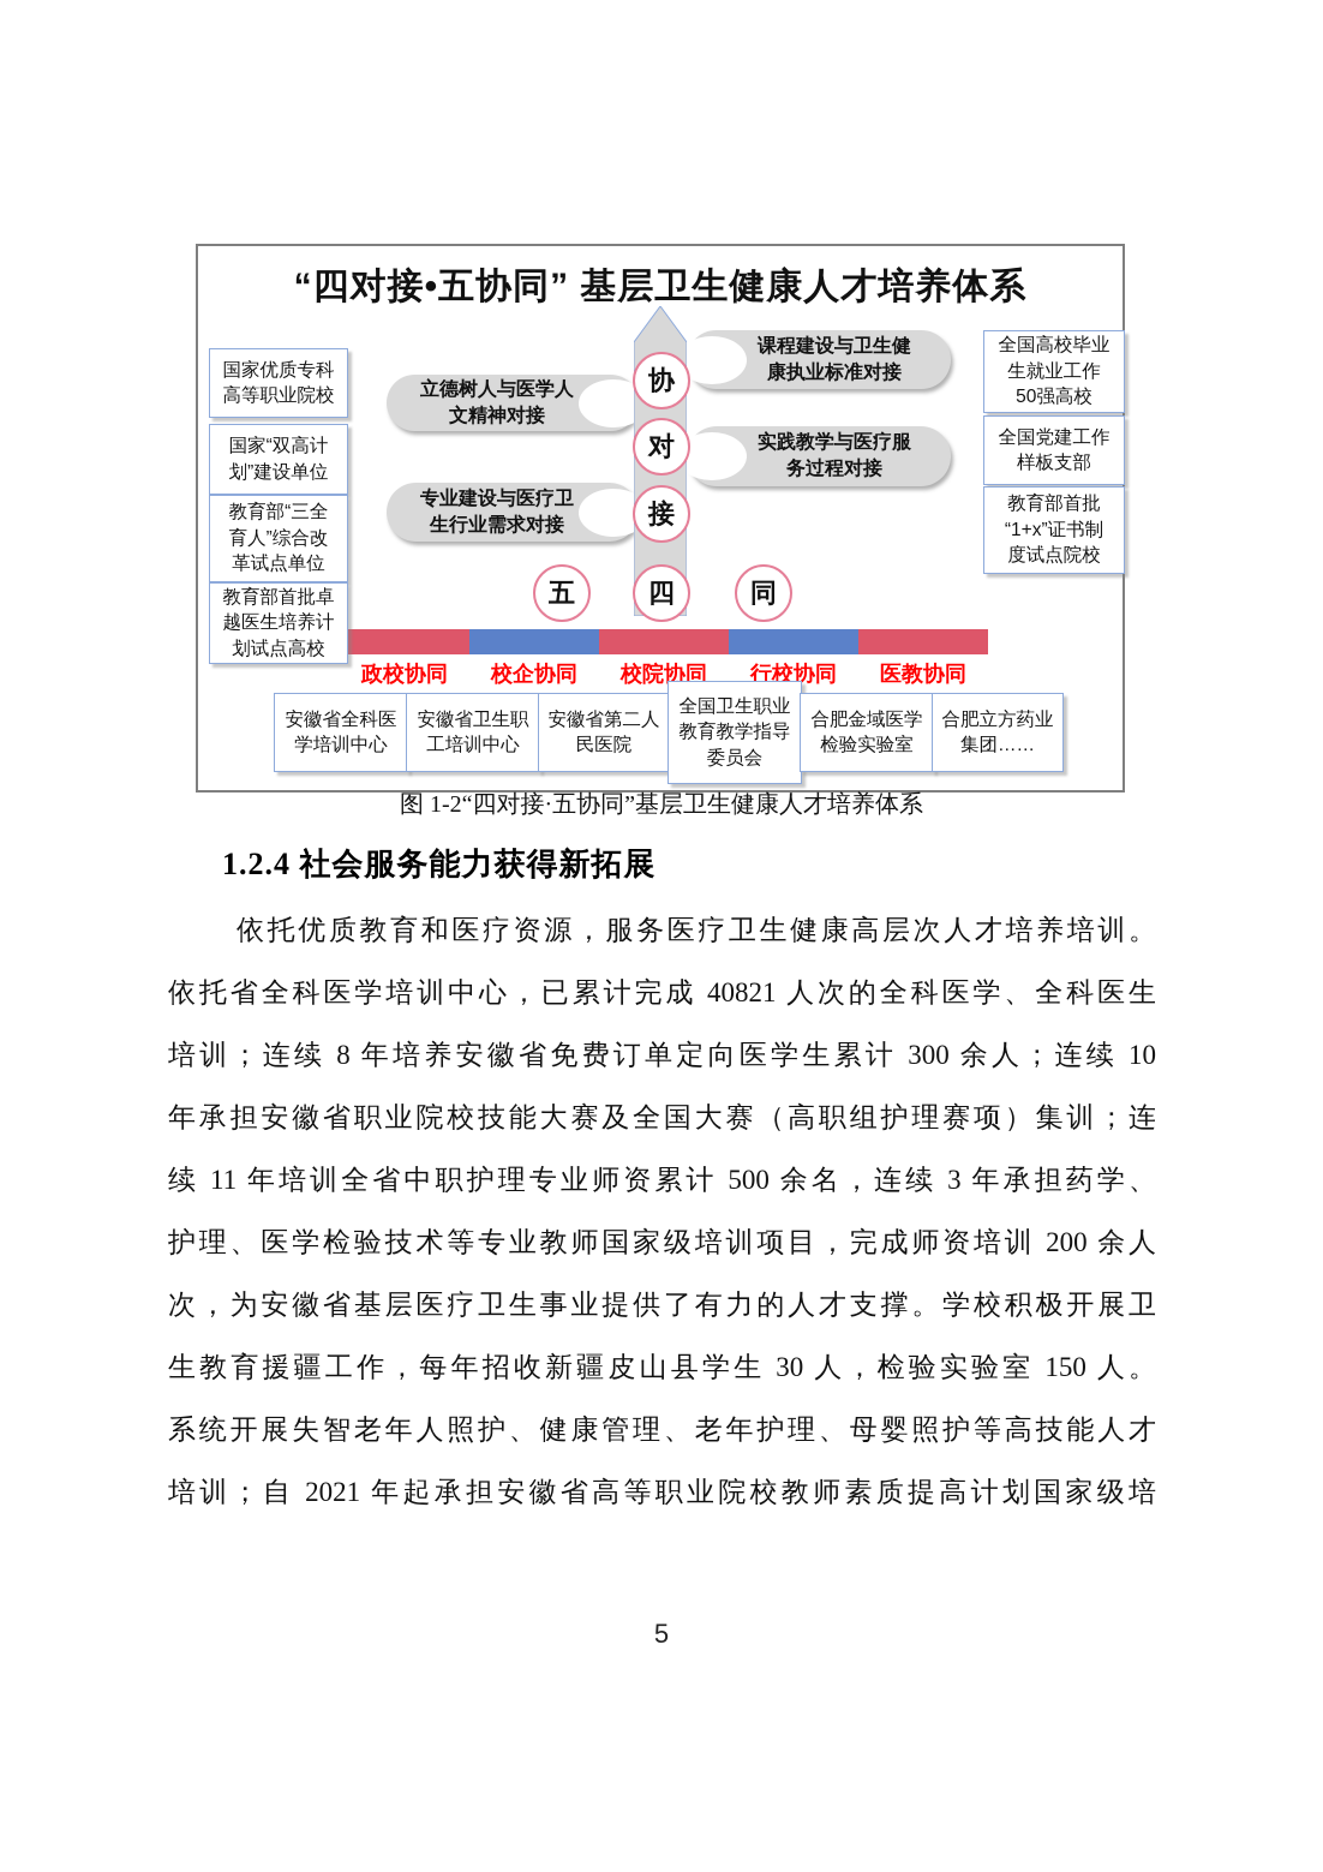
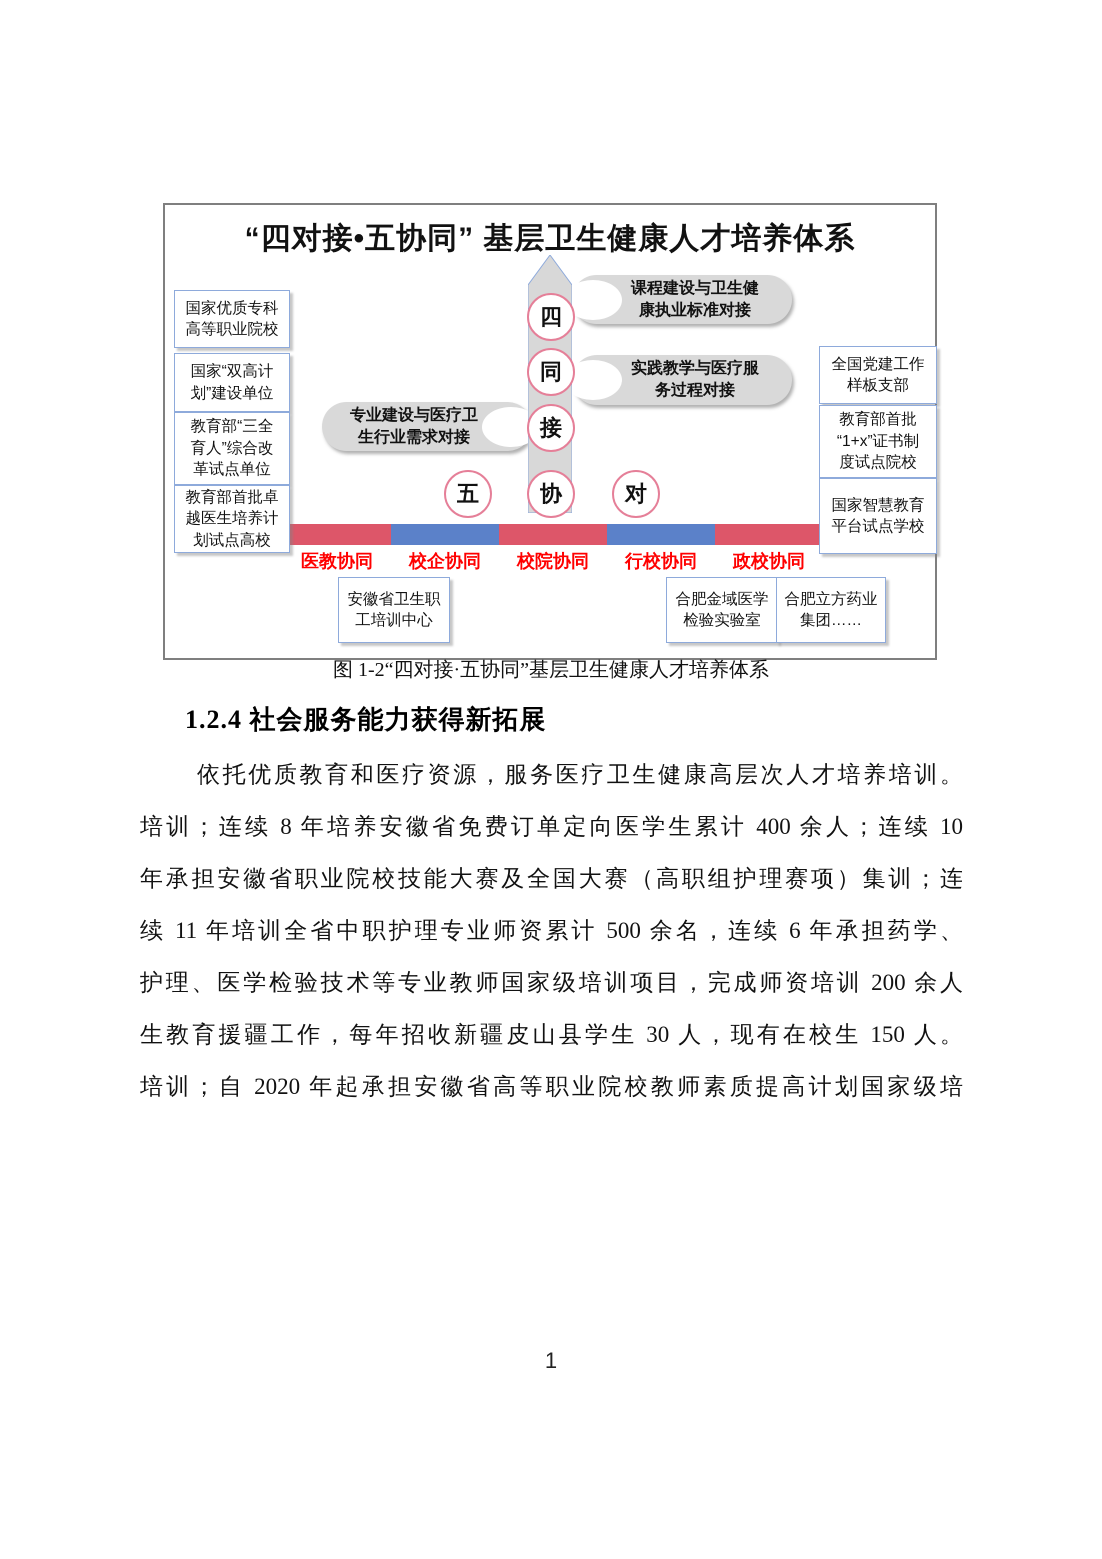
  “四对接•五协同” 基层卫生健康人才培养体系
- 立德树人与医学人
- 文精神对接
  专业建设与医疗卫
  生行业需求对接
  课程建设与卫生健
  康执业标准对接
  实践教学与医疗服
  务过程对接
- 协
+ 四
- 对
+ 同
  接
- 四
+ 协
  五
- 同
+ 对
  国家优质专科
  高等职业院校
  国家“双高计
  划”建设单位
  教育部“三全
  育人”综合改
  革试点单位
  教育部首批卓
  越医生培养计
  划试点高校
- 全国高校毕业
- 生就业工作
- 50强高校
  全国党建工作
  样板支部
  教育部首批
  “1+x”证书制
  度试点院校
+ 国家智慧教育
+ 平台试点学校
- 政校协同
+ 医教协同
  校企协同
  校院协同
  行校协同
- 医教协同
+ 政校协同
- 安徽省全科医
- 学培训中心
  安徽省卫生职
  工培训中心
- 安徽省第二人
- 民医院
- 全国卫生职业
- 教育教学指导
- 委员会
  合肥金域医学
  检验实验室
  合肥立方药业
  集团……
  图 1-2“四对接·五协同”基层卫生健康人才培养体系
  1.2.4 社会服务能力获得新拓展
  依托优质教育和医疗资源，服务医疗卫生健康高层次人才培养培训。
- 依托省全科医学培训中心，已累计完成 40821 人次的全科医学、全科医生
- 培训；连续 8 年培养安徽省免费订单定向医学生累计 300 余人；连续 10
+ 培训；连续 8 年培养安徽省免费订单定向医学生累计 400 余人；连续 10
  年承担安徽省职业院校技能大赛及全国大赛（高职组护理赛项）集训；连
- 续 11 年培训全省中职护理专业师资累计 500 余名，连续 3 年承担药学、
+ 续 11 年培训全省中职护理专业师资累计 500 余名，连续 6 年承担药学、
  护理、医学检验技术等专业教师国家级培训项目，完成师资培训 200 余人
- 次，为安徽省基层医疗卫生事业提供了有力的人才支撑。学校积极开展卫
- 生教育援疆工作，每年招收新疆皮山县学生 30 人，检验实验室 150 人。
+ 生教育援疆工作，每年招收新疆皮山县学生 30 人，现有在校生 150 人。
- 系统开展失智老年人照护、健康管理、老年护理、母婴照护等高技能人才
- 培训；自 2021 年起承担安徽省高等职业院校教师素质提高计划国家级培
+ 培训；自 2020 年起承担安徽省高等职业院校教师素质提高计划国家级培
- 5
+ 1
